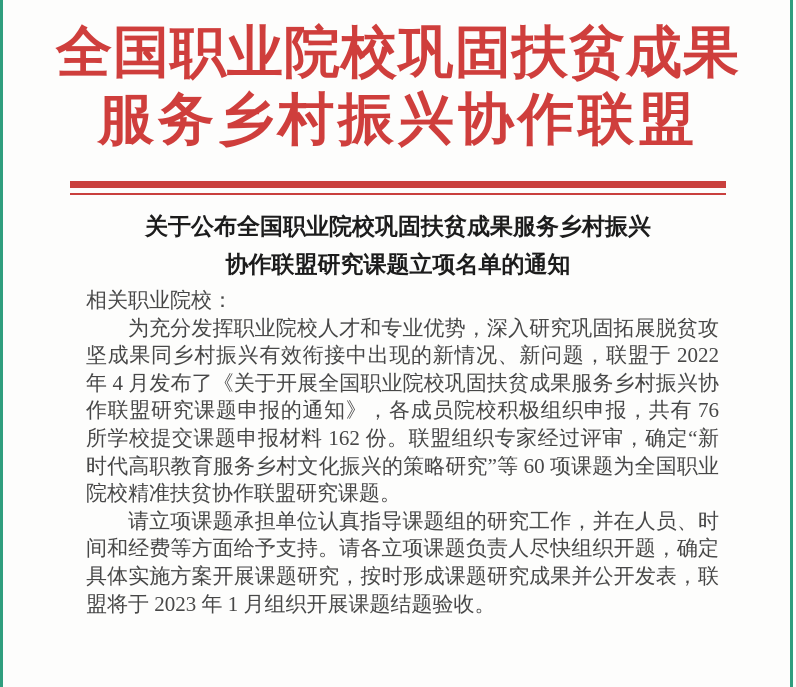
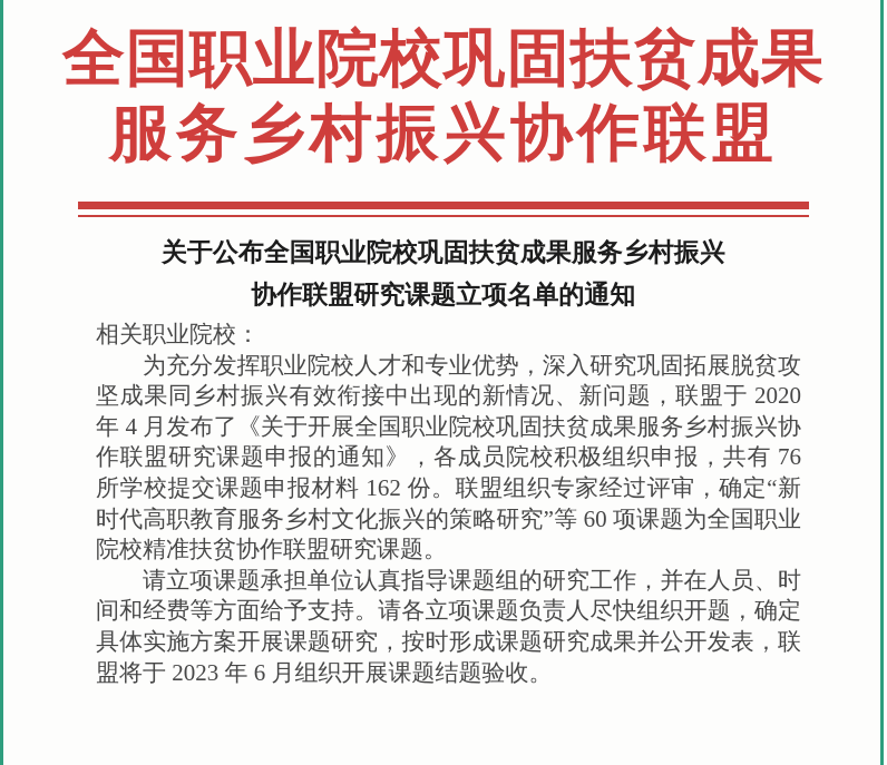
  全国职业院校巩固扶贫成果
  服务乡村振兴协作联盟
  关于公布全国职业院校巩固扶贫成果服务乡村振兴
  协作联盟研究课题立项名单的通知
  相关职业院校：
- 为充分发挥职业院校人才和专业优势，深入研究巩固拓展脱贫攻坚成果同乡村振兴有效衔接中出现的新情况、新问题，联盟于 2022 年 4 月发布了《关于开展全国职业院校巩固扶贫成果服务乡村振兴协作联盟研究课题申报的通知》，各成员院校积极组织申报，共有 76 所学校提交课题申报材料 162 份。联盟组织专家经过评审，确定“新时代高职教育服务乡村文化振兴的策略研究”等 60 项课题为全国职业院校精准扶贫协作联盟研究课题。
+ 为充分发挥职业院校人才和专业优势，深入研究巩固拓展脱贫攻坚成果同乡村振兴有效衔接中出现的新情况、新问题，联盟于 2020 年 4 月发布了《关于开展全国职业院校巩固扶贫成果服务乡村振兴协作联盟研究课题申报的通知》，各成员院校积极组织申报，共有 76 所学校提交课题申报材料 162 份。联盟组织专家经过评审，确定“新时代高职教育服务乡村文化振兴的策略研究”等 60 项课题为全国职业院校精准扶贫协作联盟研究课题。
- 请立项课题承担单位认真指导课题组的研究工作，并在人员、时间和经费等方面给予支持。请各立项课题负责人尽快组织开题，确定具体实施方案开展课题研究，按时形成课题研究成果并公开发表，联盟将于 2023 年 1 月组织开展课题结题验收。
+ 请立项课题承担单位认真指导课题组的研究工作，并在人员、时间和经费等方面给予支持。请各立项课题负责人尽快组织开题，确定具体实施方案开展课题研究，按时形成课题研究成果并公开发表，联盟将于 2023 年 6 月组织开展课题结题验收。
